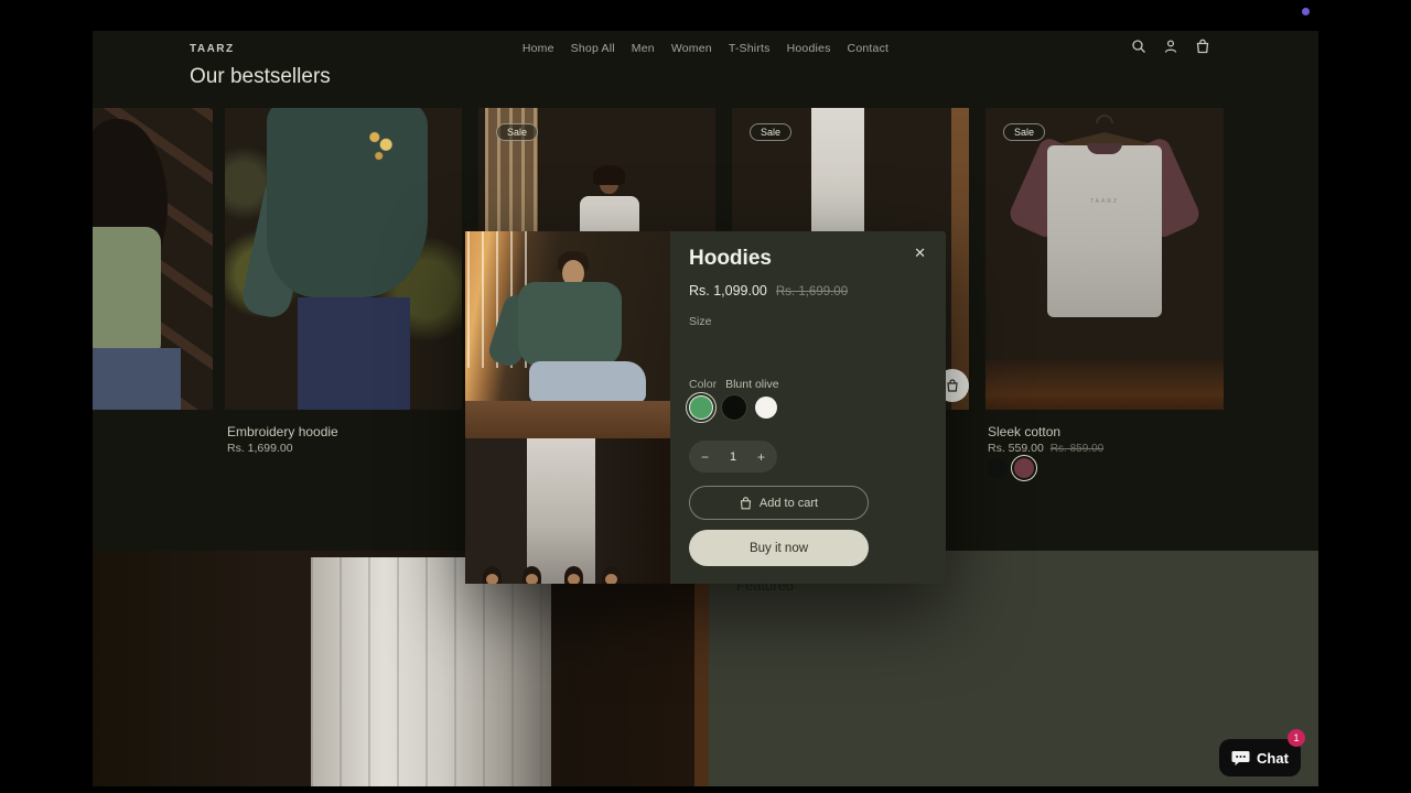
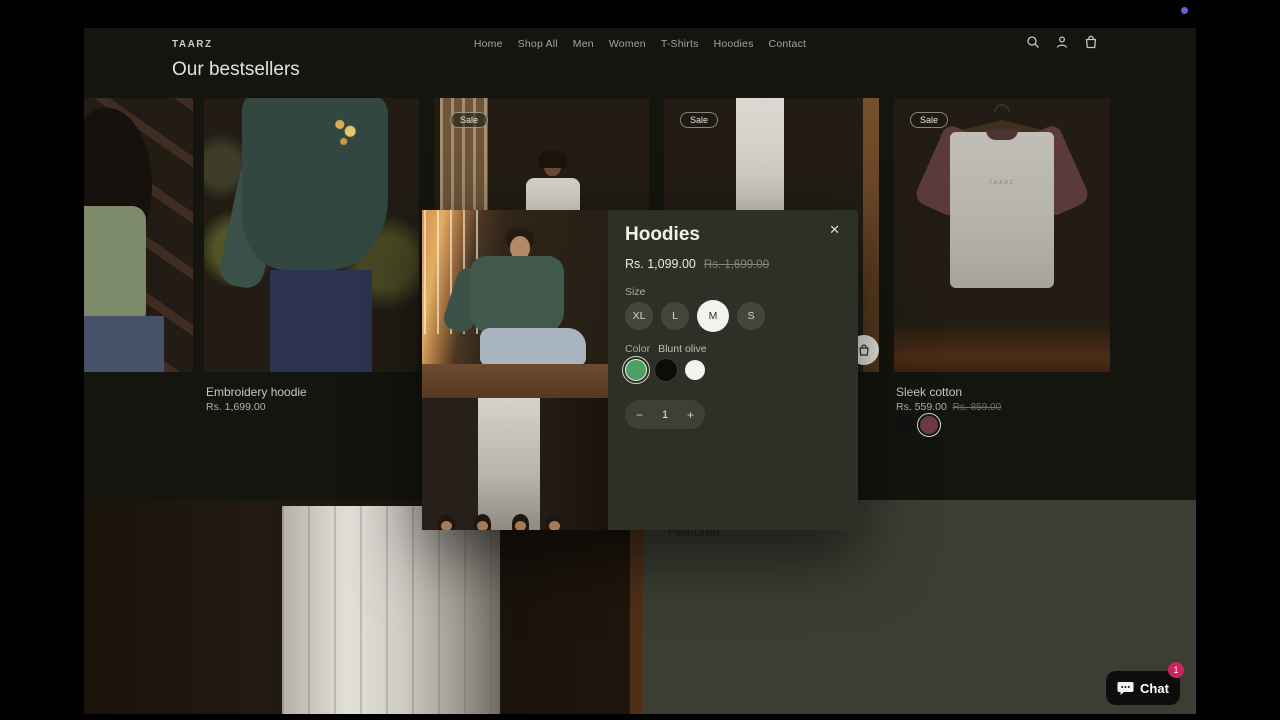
  TAARZ
  Home
  Shop All
  Men
  Women
  T-Shirts
  Hoodies
  Contact
  Our bestsellers
  Embroidery hoodie
  Rs. 1,699.00
  Sale
  Sale
  Sale
  Sleek cotton
  Rs. 559.00 Rs. 859.00
  Featured
  ✕
  Hoodies
  Rs. 1,099.00
  Rs. 1,699.00
  Size
+ XL
+ L
+ M
+ S
  Color
  Blunt olive
  −
  1
  +
- Add to cart
- Buy it now
  Chat
  1
